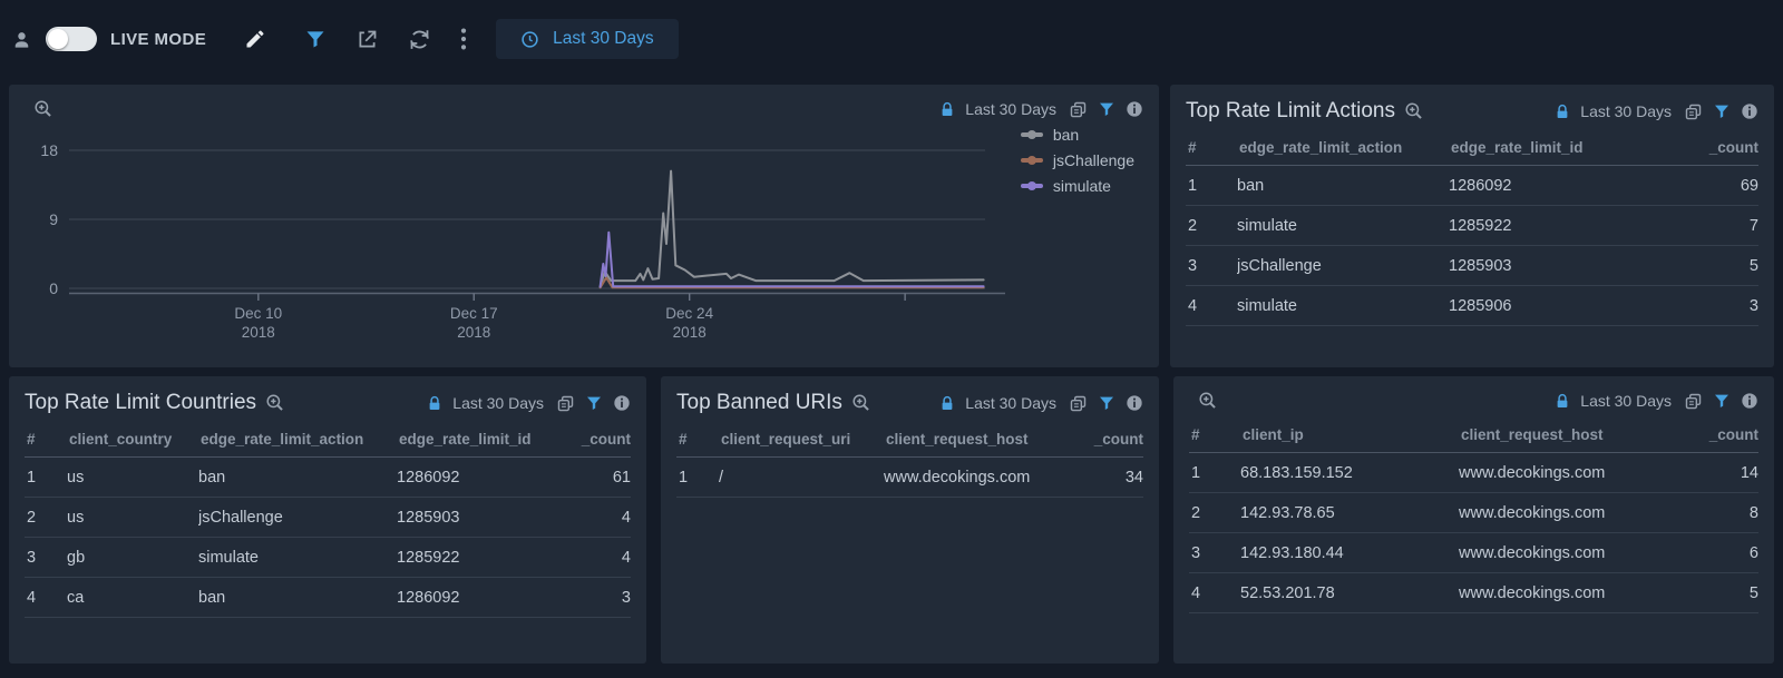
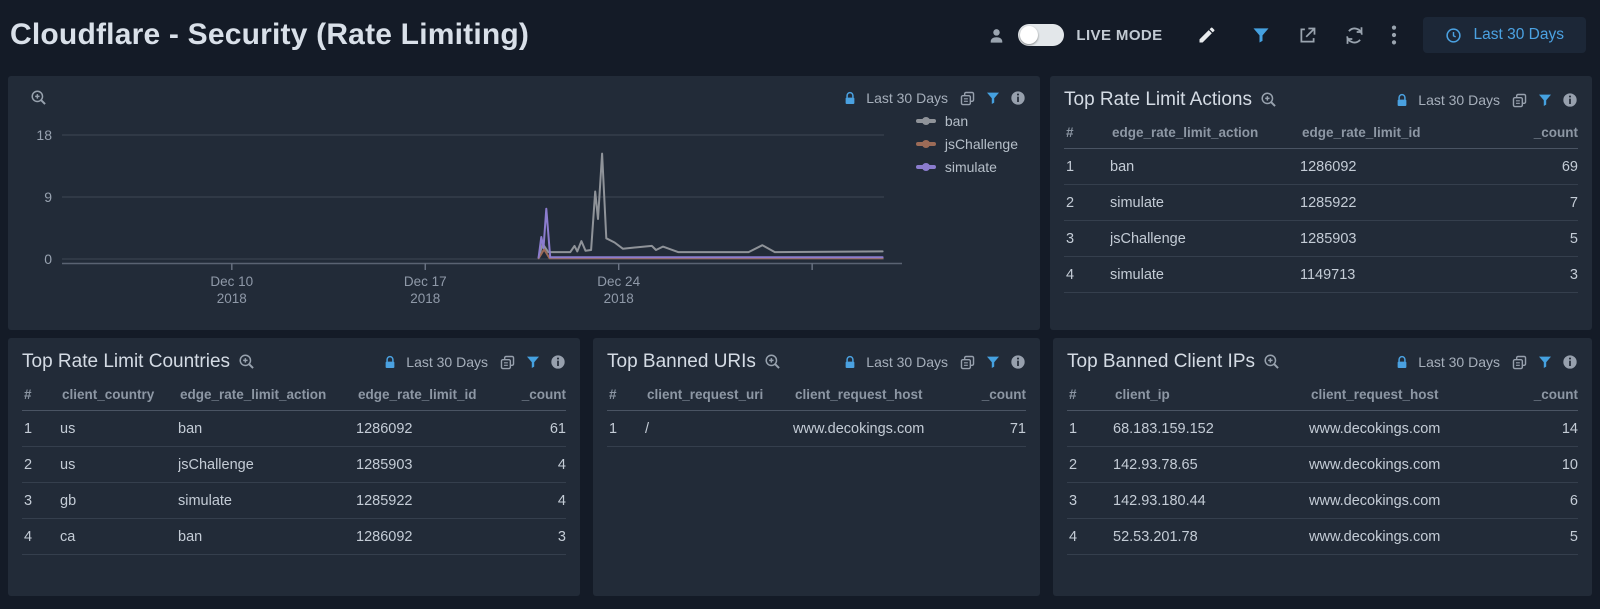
+ Cloudflare - Security (Rate Limiting)
  LIVE MODE
  Last 30 Days
  Last 30 Days
  0
  9
  18
  Dec 10
  2018
  Dec 17
  2018
  Dec 24
  2018
  ban
  jsChallenge
  simulate
  Top Rate Limit Actions
  Last 30 Days
  #
  edge_rate_limit_action
  edge_rate_limit_id
  _count
  1
  ban
  1286092
  69
  2
  simulate
  1285922
  7
  3
  jsChallenge
  1285903
  5
  4
  simulate
- 1285906
+ 1149713
  3
  Top Rate Limit Countries
  Last 30 Days
  #
  client_country
  edge_rate_limit_action
  edge_rate_limit_id
  _count
  1
  us
  ban
  1286092
  61
  2
  us
  jsChallenge
  1285903
  4
  3
  gb
  simulate
  1285922
  4
  4
  ca
  ban
  1286092
  3
  Top Banned URIs
  Last 30 Days
  #
  client_request_uri
  client_request_host
  _count
  1
  /
  www.decokings.com
- 34
+ 71
+ Top Banned Client IPs
  Last 30 Days
  #
  client_ip
  client_request_host
  _count
  1
  68.183.159.152
  www.decokings.com
  14
  2
  142.93.78.65
  www.decokings.com
- 8
+ 10
  3
  142.93.180.44
  www.decokings.com
  6
  4
  52.53.201.78
  www.decokings.com
  5
